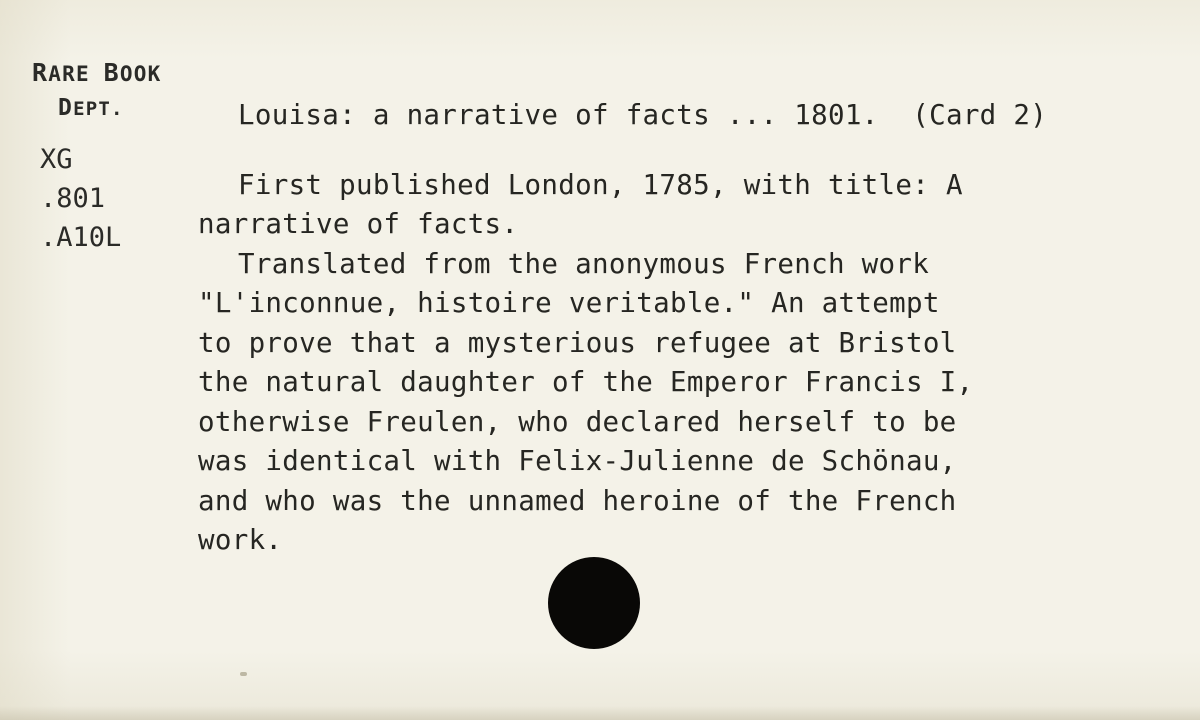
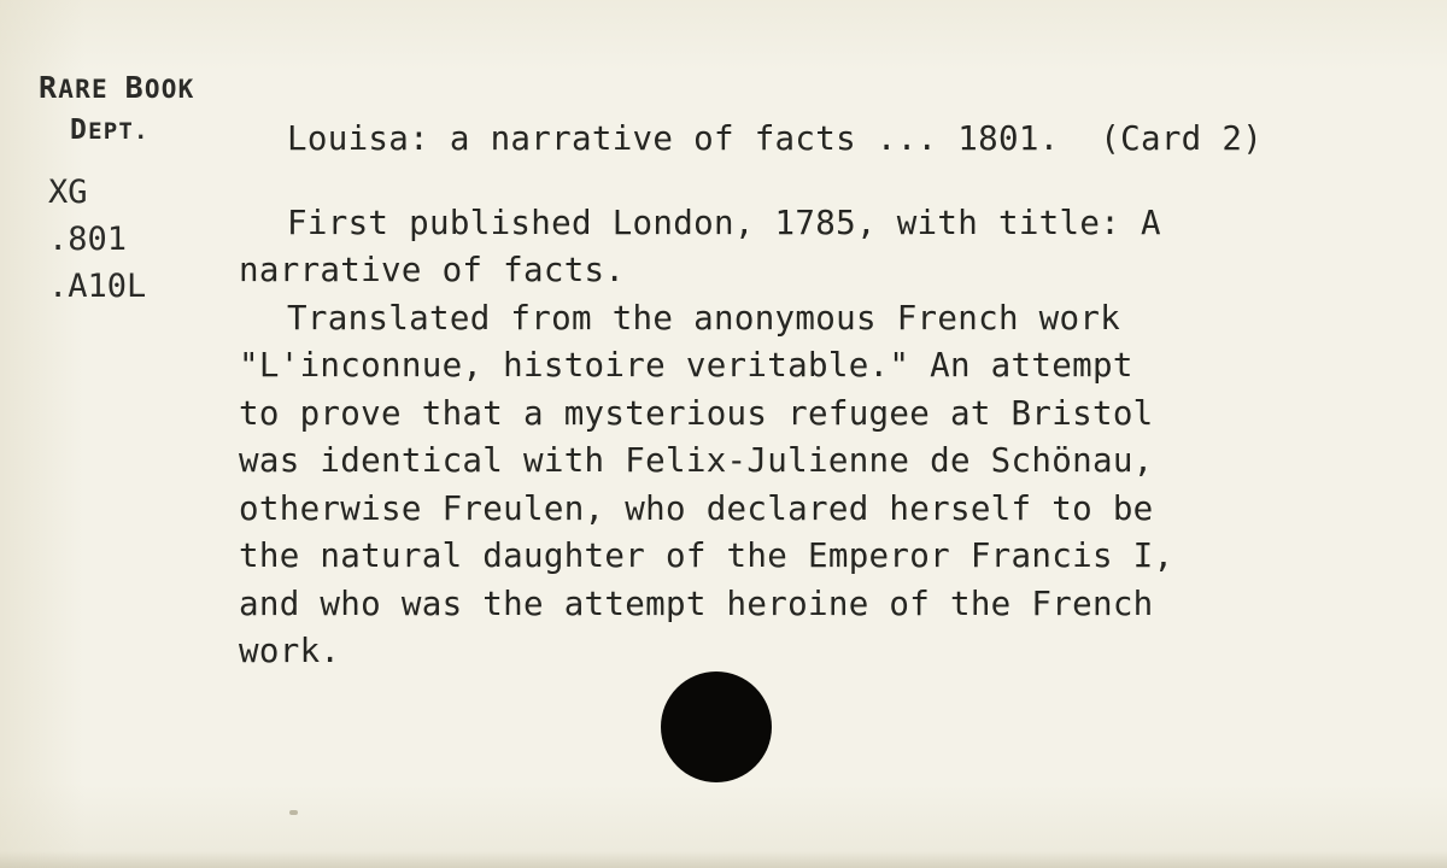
  RARE BOOK
  DEPT.
  XG
  .801
  .A10L
  Louisa: a narrative of facts ... 1801. (Card 2)
  First published London, 1785, with title: A
  narrative of facts.
  Translated from the anonymous French work
  "L'inconnue, histoire veritable." An attempt
  to prove that a mysterious refugee at Bristol
- the natural daughter of the Emperor Francis I,
+ was identical with Felix-Julienne de Schönau,
  otherwise Freulen, who declared herself to be
- was identical with Felix-Julienne de Schönau,
+ the natural daughter of the Emperor Francis I,
- and who was the unnamed heroine of the French
+ and who was the attempt heroine of the French
  work.
